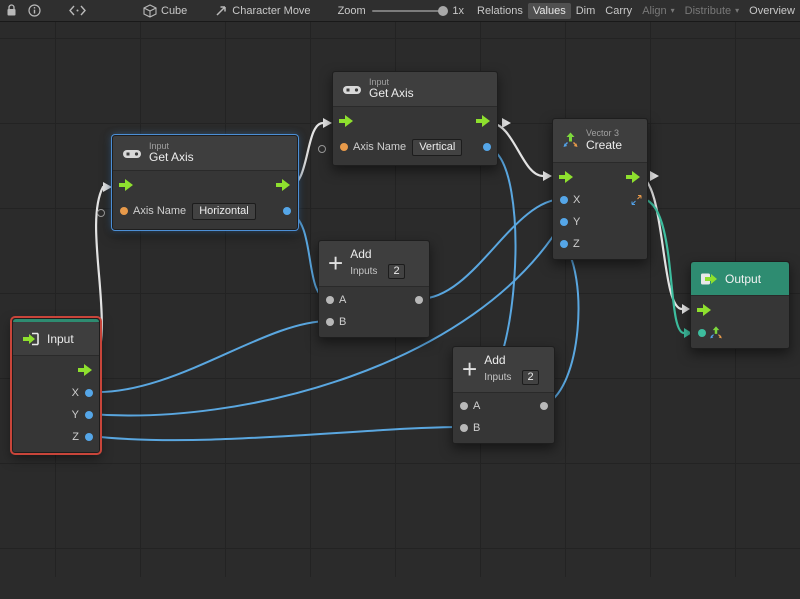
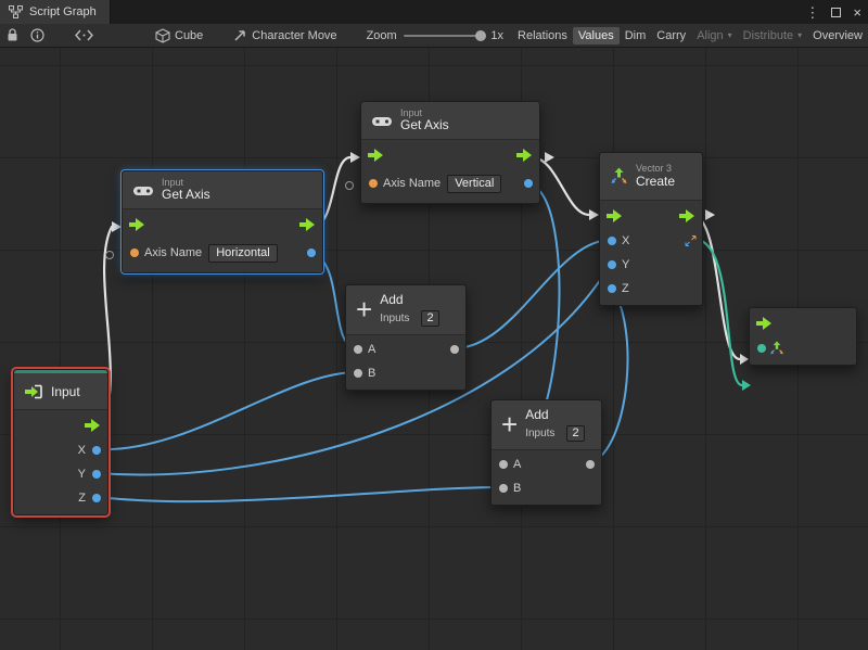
+ Script Graph
+ ⋮
+ ×
  Cube
  Character Move
  Zoom
  1x
  Relations
  Values
  Dim
  Carry
  Align
  ▾
  Distribute
  ▾
  Overview
  Input
  Get Axis
  Axis Name
  Vertical
  Input
  Get Axis
  Axis Name
  Horizontal
  +
  Add
  Inputs
  2
  A
  B
  +
  Add
  Inputs
  2
  A
  B
  Vector 3
  Create
  X
  Y
  Z
  Input
  X
  Y
  Z
- Output
